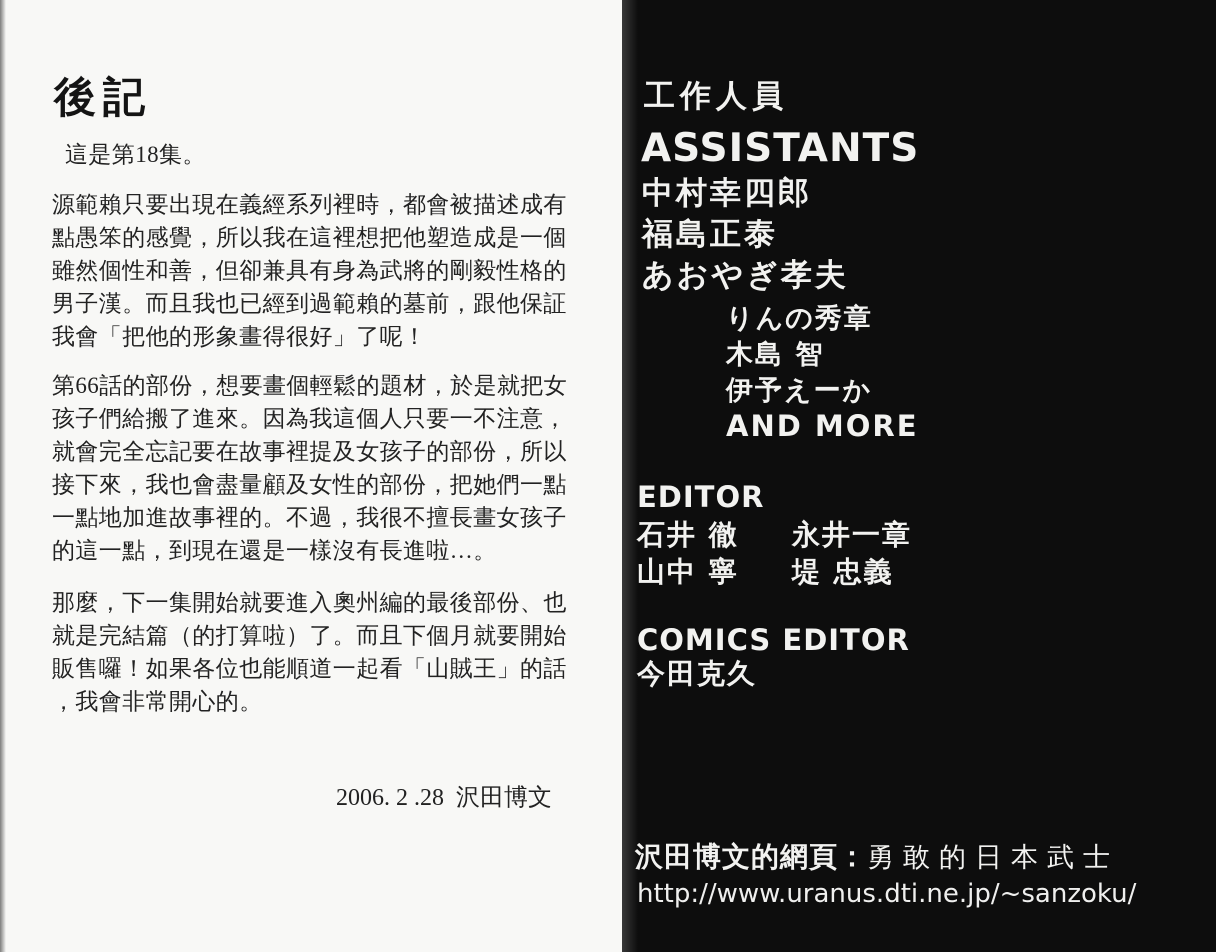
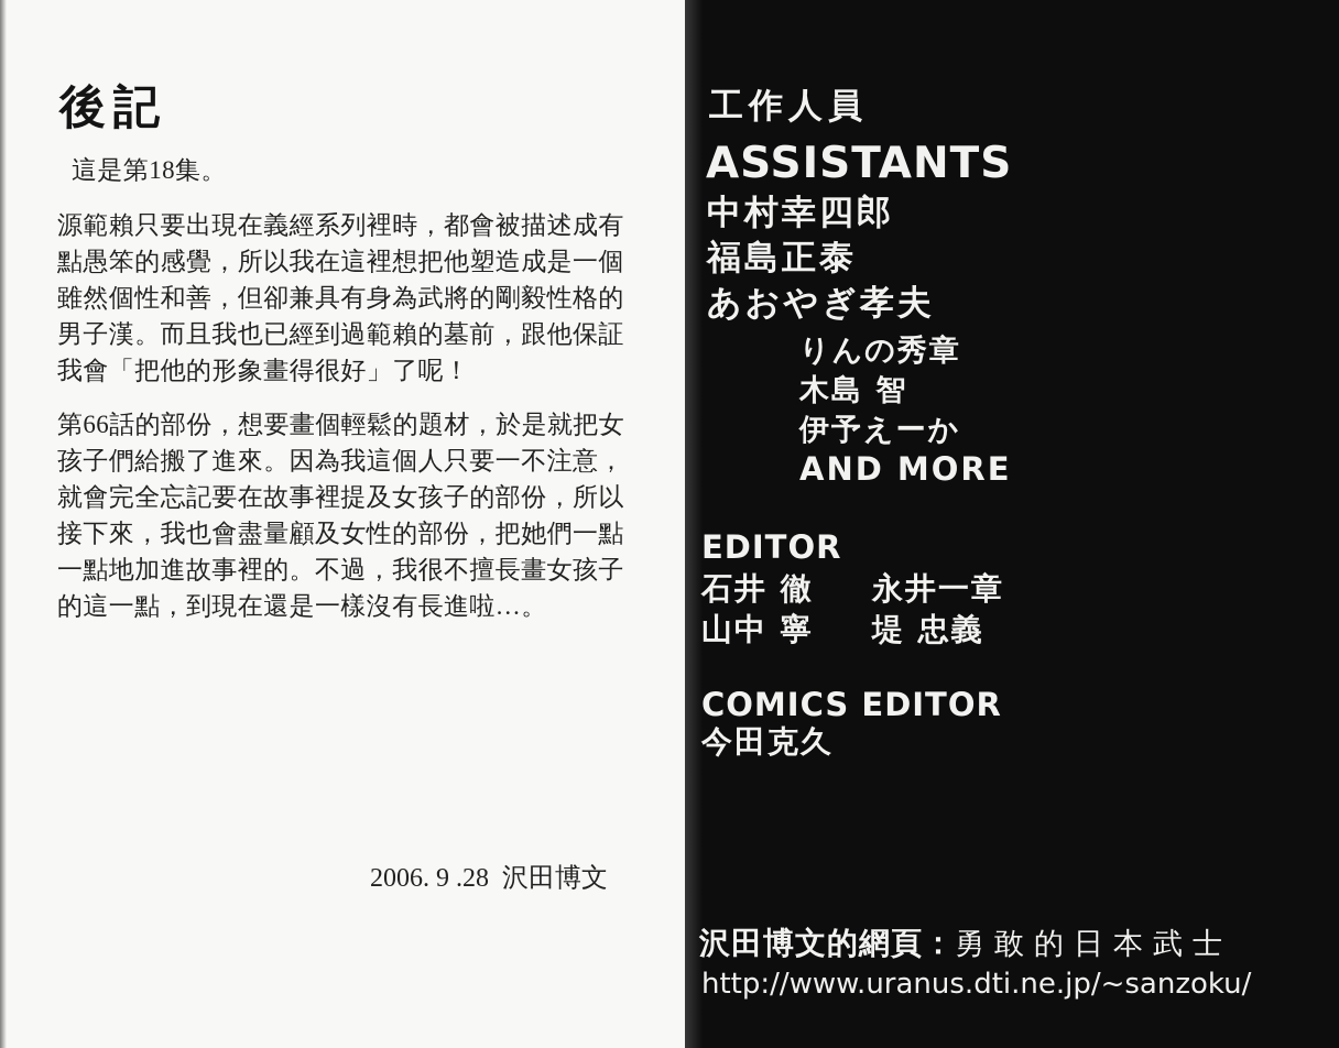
  後記
  這是第18集。
  源範賴只要出現在義經系列裡時，都會被描述成有
  點愚笨的感覺，所以我在這裡想把他塑造成是一個
  雖然個性和善，但卻兼具有身為武將的剛毅性格的
  男子漢。而且我也已經到過範賴的墓前，跟他保証
  我會「把他的形象畫得很好」了呢！
  第66話的部份，想要畫個輕鬆的題材，於是就把女
  孩子們給搬了進來。因為我這個人只要一不注意，
  就會完全忘記要在故事裡提及女孩子的部份，所以
  接下來，我也會盡量顧及女性的部份，把她們一點
  一點地加進故事裡的。不過，我很不擅長畫女孩子
  的這一點，到現在還是一樣沒有長進啦…。
- 那麼，下一集開始就要進入奧州編的最後部份、也
- 就是完結篇（的打算啦）了。而且下個月就要開始
- 販售囉！如果各位也能順道一起看「山賊王」的話
- ，我會非常開心的。
- 2006. 2 .28 沢田博文
+ 2006. 9 .28 沢田博文
  工作人員
  ASSISTANTS
  中村幸四郎
  福島正泰
  あおやぎ孝夫
  りんの秀章
  木島 智
  伊予えーか
  AND MORE
  EDITOR
  石井 徹
  山中 寧
  永井一章
  堤 忠義
  COMICS EDITOR
  今田克久
  沢田博文的網頁：勇敢的日本武士
  http://www.uranus.dti.ne.jp/~sanzoku/
